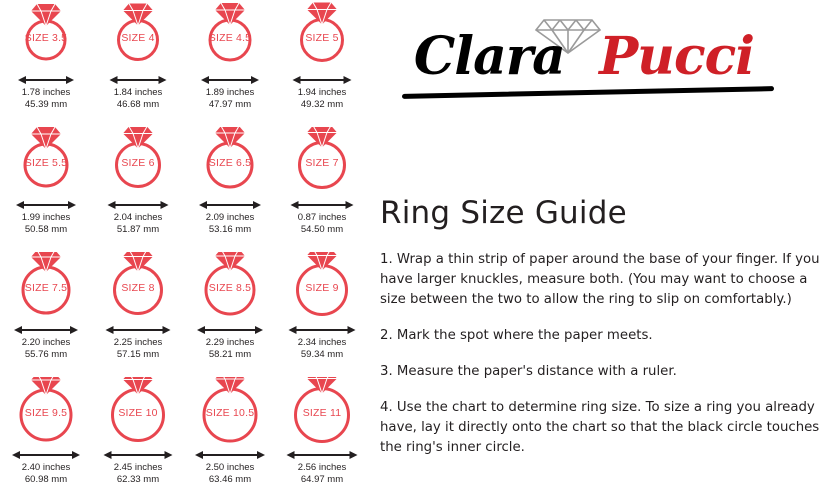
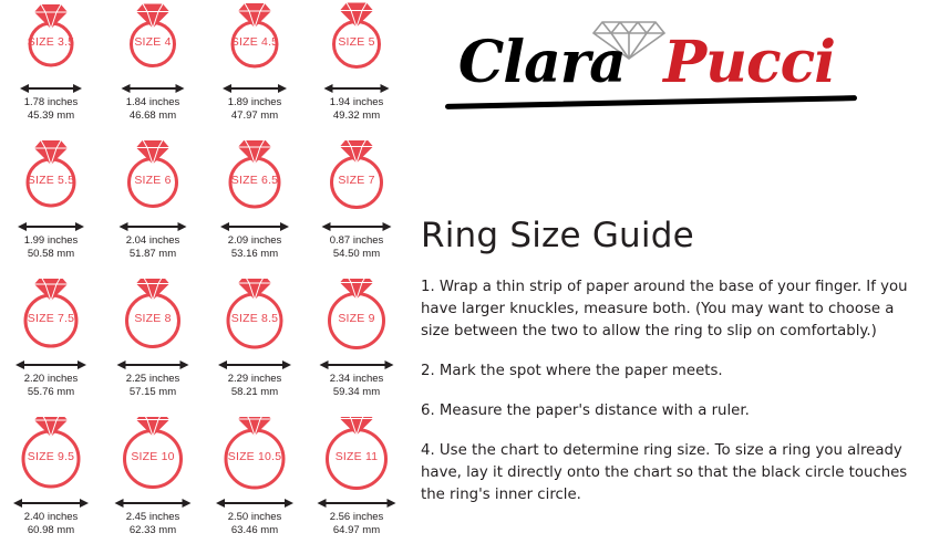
  SIZE 3.5
  1.78 inches
  45.39 mm
  SIZE 4
  1.84 inches
  46.68 mm
  SIZE 4.5
  1.89 inches
  47.97 mm
  SIZE 5
  1.94 inches
  49.32 mm
  SIZE 5.5
  1.99 inches
  50.58 mm
  SIZE 6
  2.04 inches
  51.87 mm
  SIZE 6.5
  2.09 inches
  53.16 mm
  SIZE 7
  0.87 inches
  54.50 mm
  SIZE 7.5
  2.20 inches
  55.76 mm
  SIZE 8
  2.25 inches
  57.15 mm
  SIZE 8.5
  2.29 inches
  58.21 mm
  SIZE 9
  2.34 inches
  59.34 mm
  SIZE 9.5
  2.40 inches
  60.98 mm
  SIZE 10
  2.45 inches
  62.33 mm
  SIZE 10.5
  2.50 inches
  63.46 mm
  SIZE 11
  2.56 inches
  64.97 mm
  Clara Pucci
  Ring Size Guide
  1. Wrap a thin strip of paper around the base of your finger. If you have larger knuckles, measure both. (You may want to choose a size between the two to allow the ring to slip on comfortably.)
  2. Mark the spot where the paper meets.
- 3. Measure the paper's distance with a ruler.
+ 6. Measure the paper's distance with a ruler.
  4. Use the chart to determine ring size. To size a ring you already have, lay it directly onto the chart so that the black circle touches the ring's inner circle.
